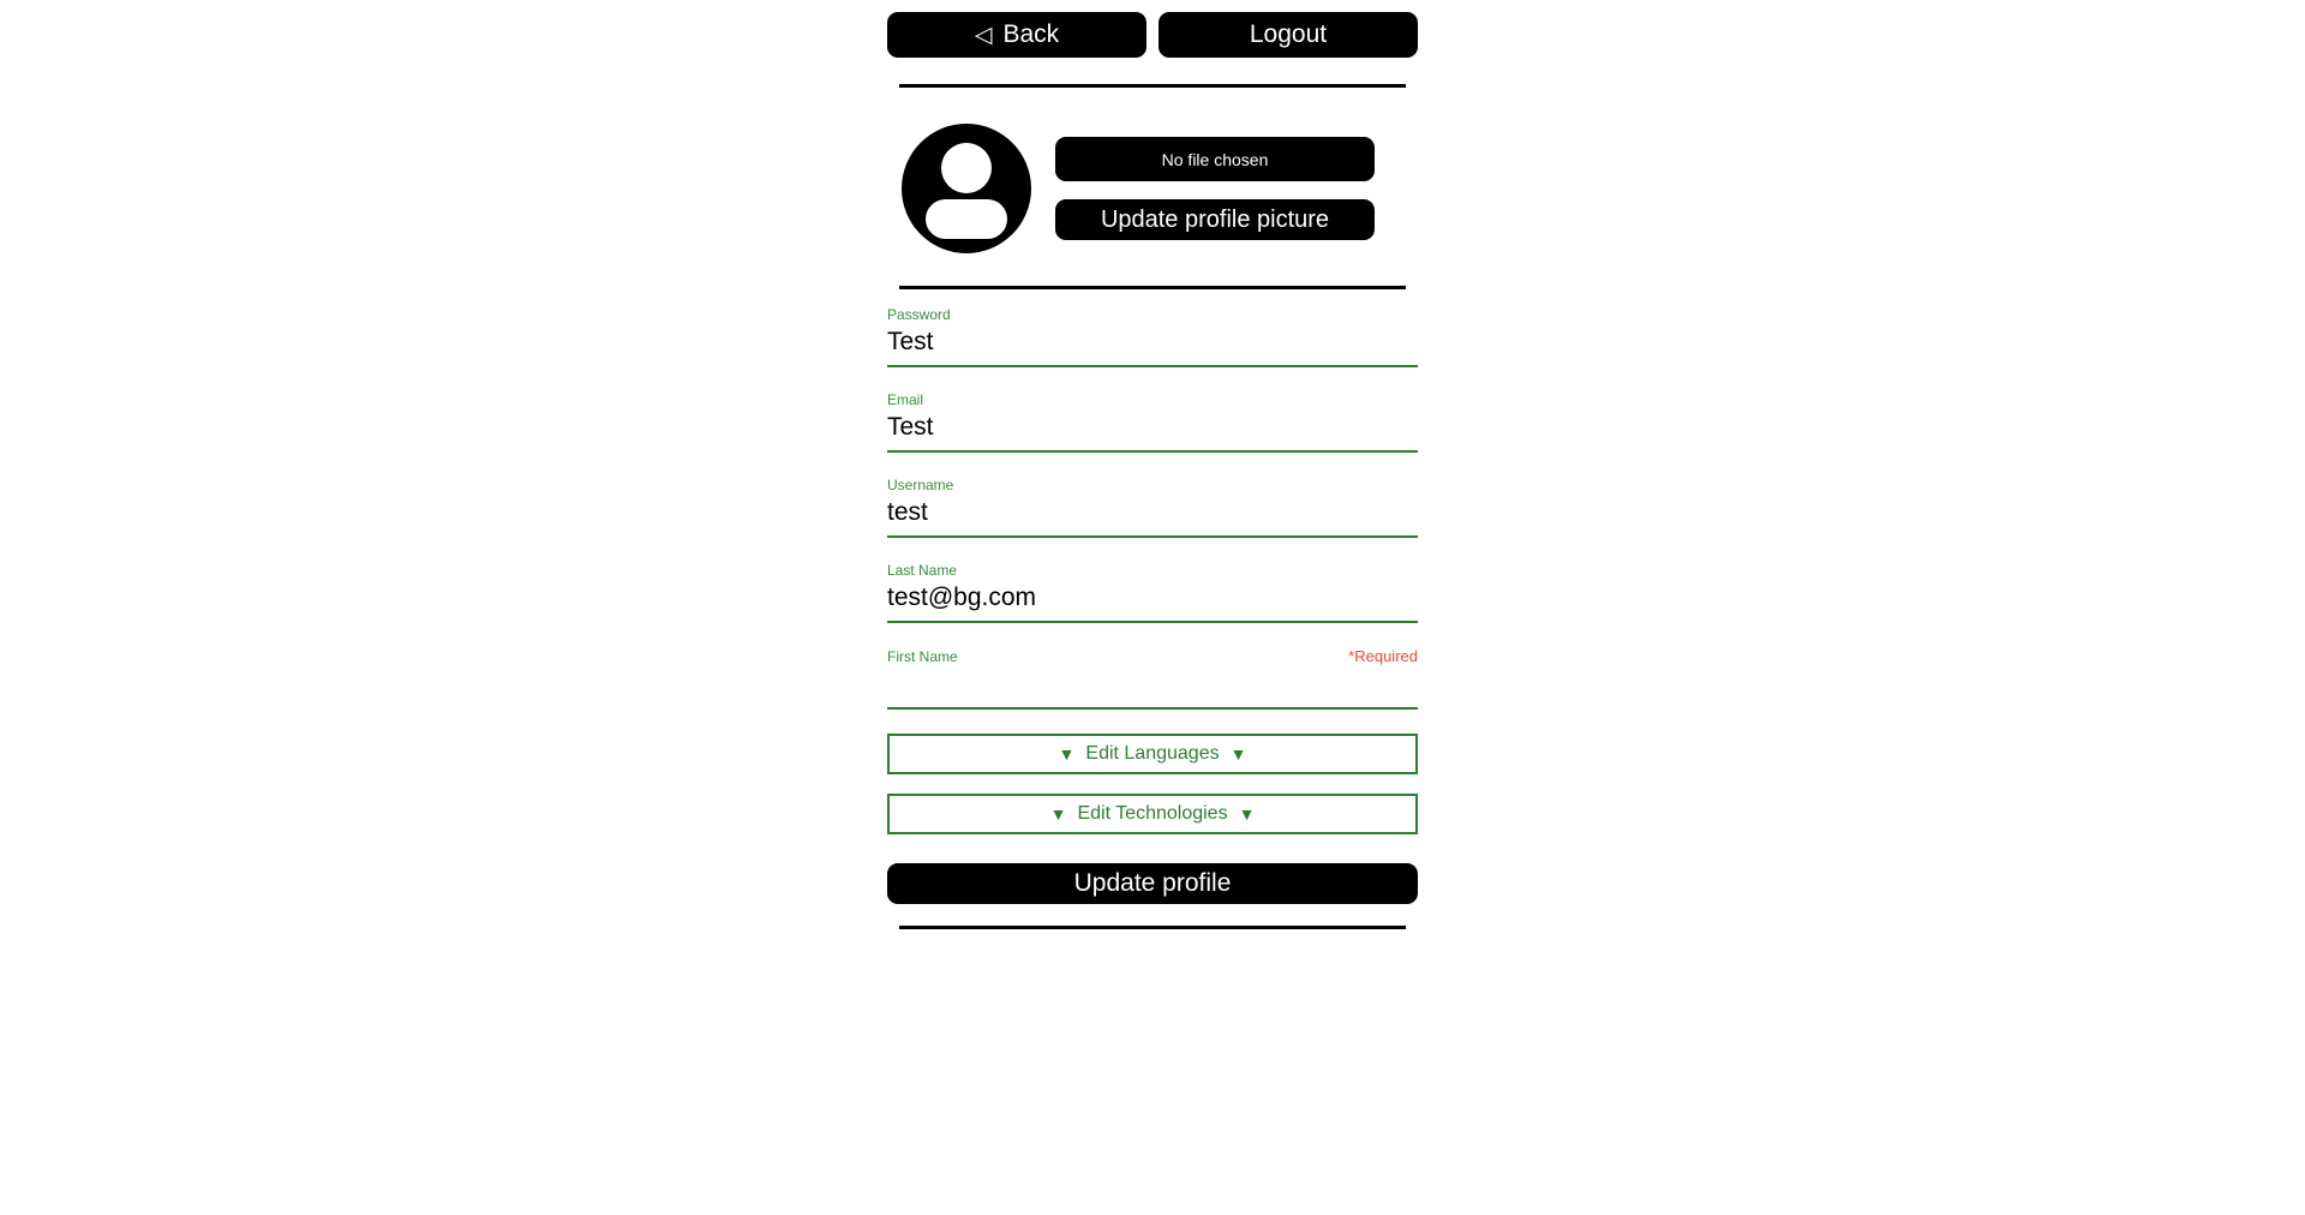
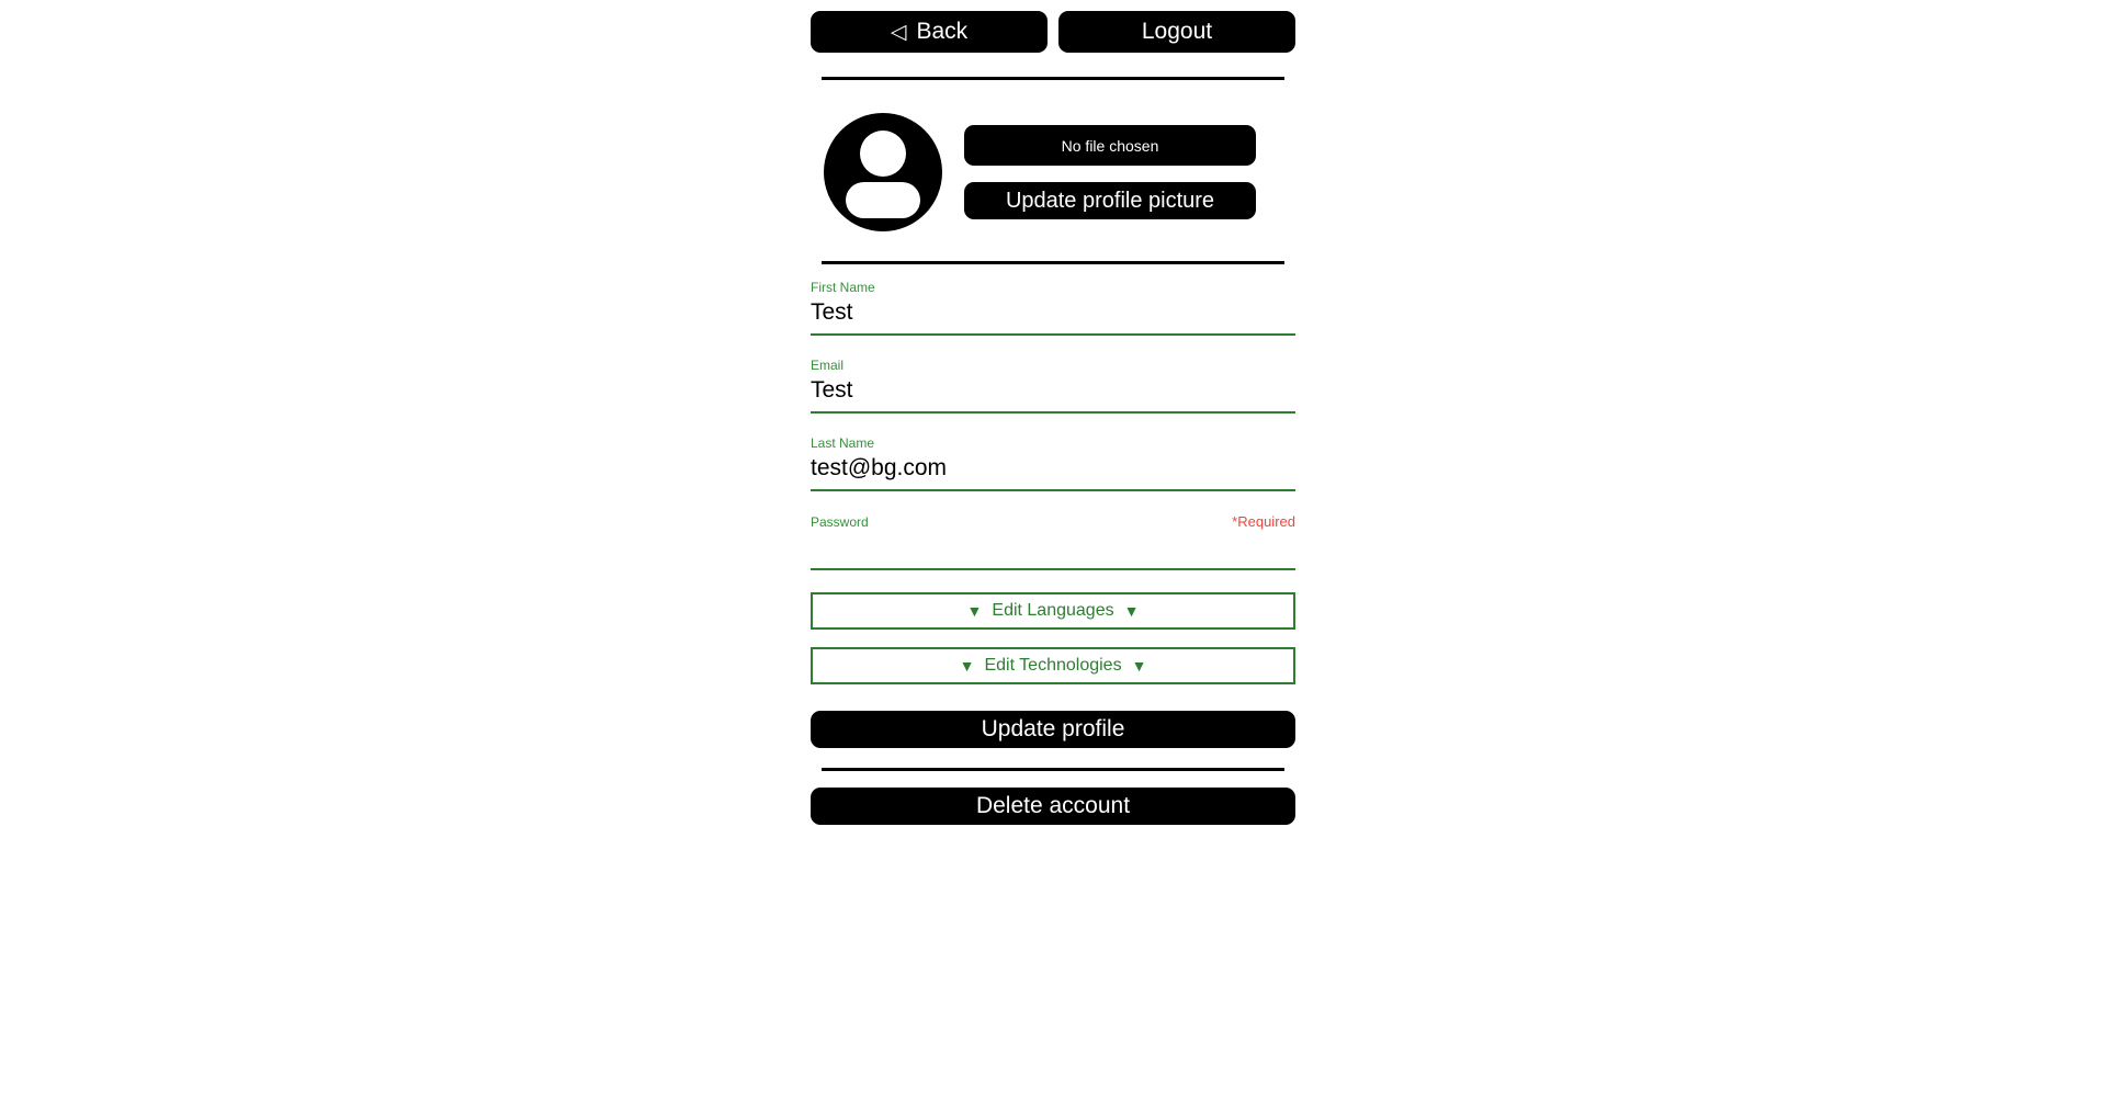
  ◁
  Back
  Logout
  No file chosen
  Update profile picture
- Password
+ First Name
  Test
  Email
  Test
- Username
- test
  Last Name
  test@bg.com
- First Name
+ Password
  *Required
  ▼
  Edit Languages
  ▼
  ▼
  Edit Technologies
  ▼
  Update profile
+ Delete account
